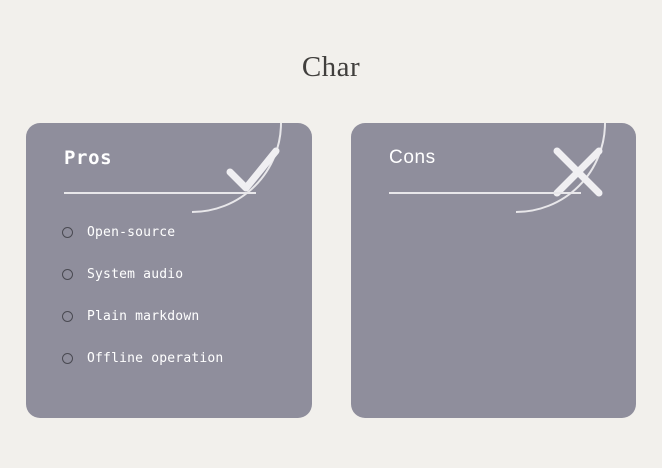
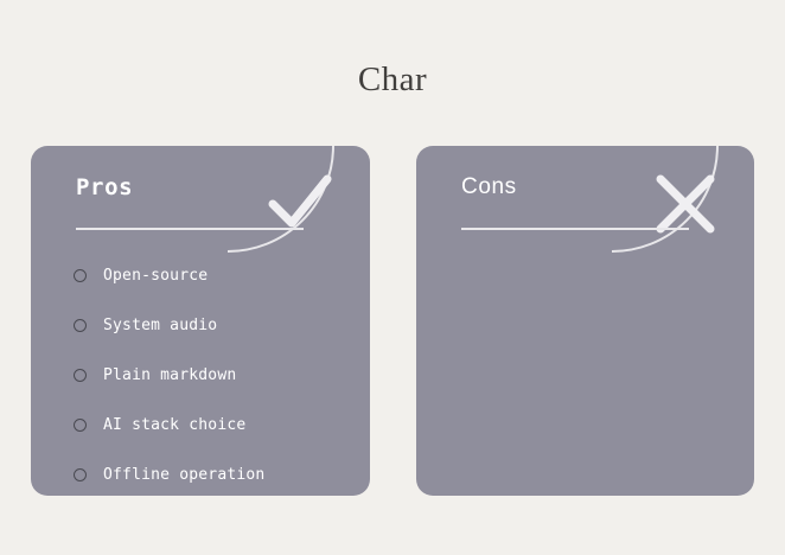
  Char
  Pros
  Open-source
  System audio
  Plain markdown
+ AI stack choice
  Offline operation
  Cons
